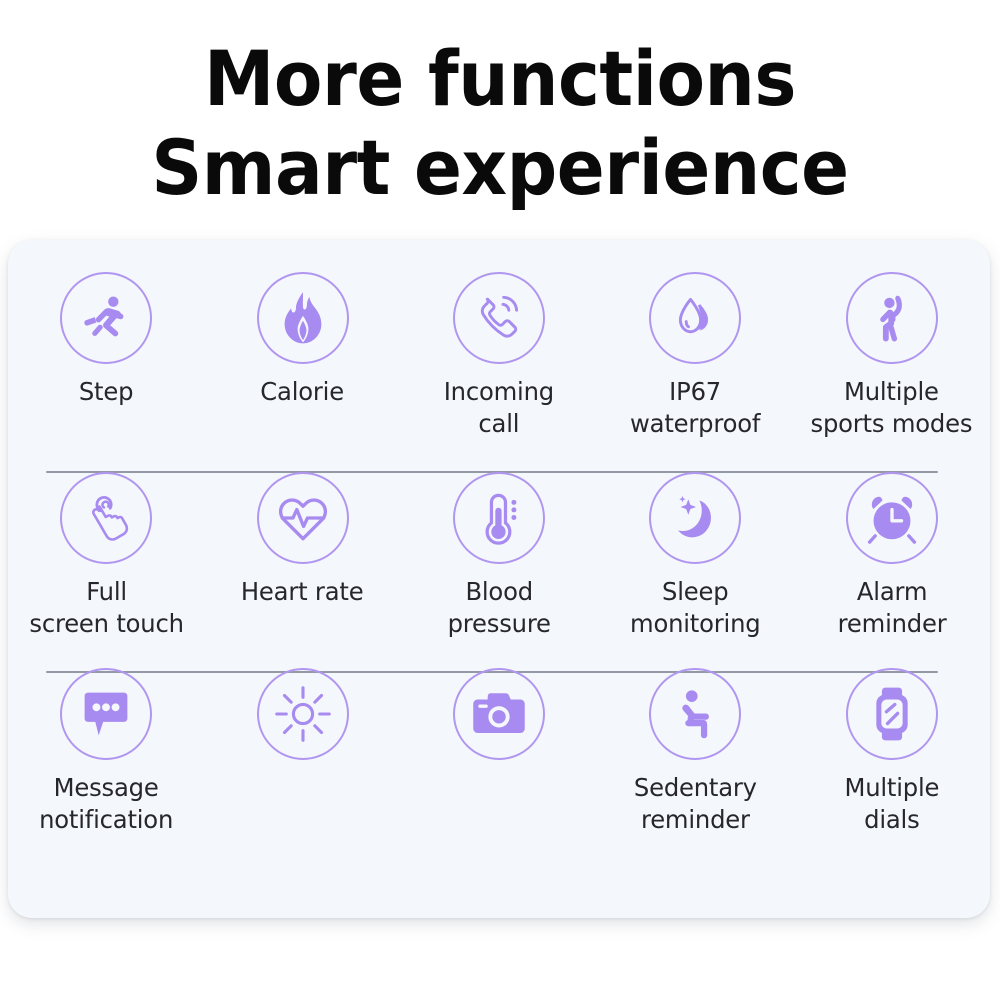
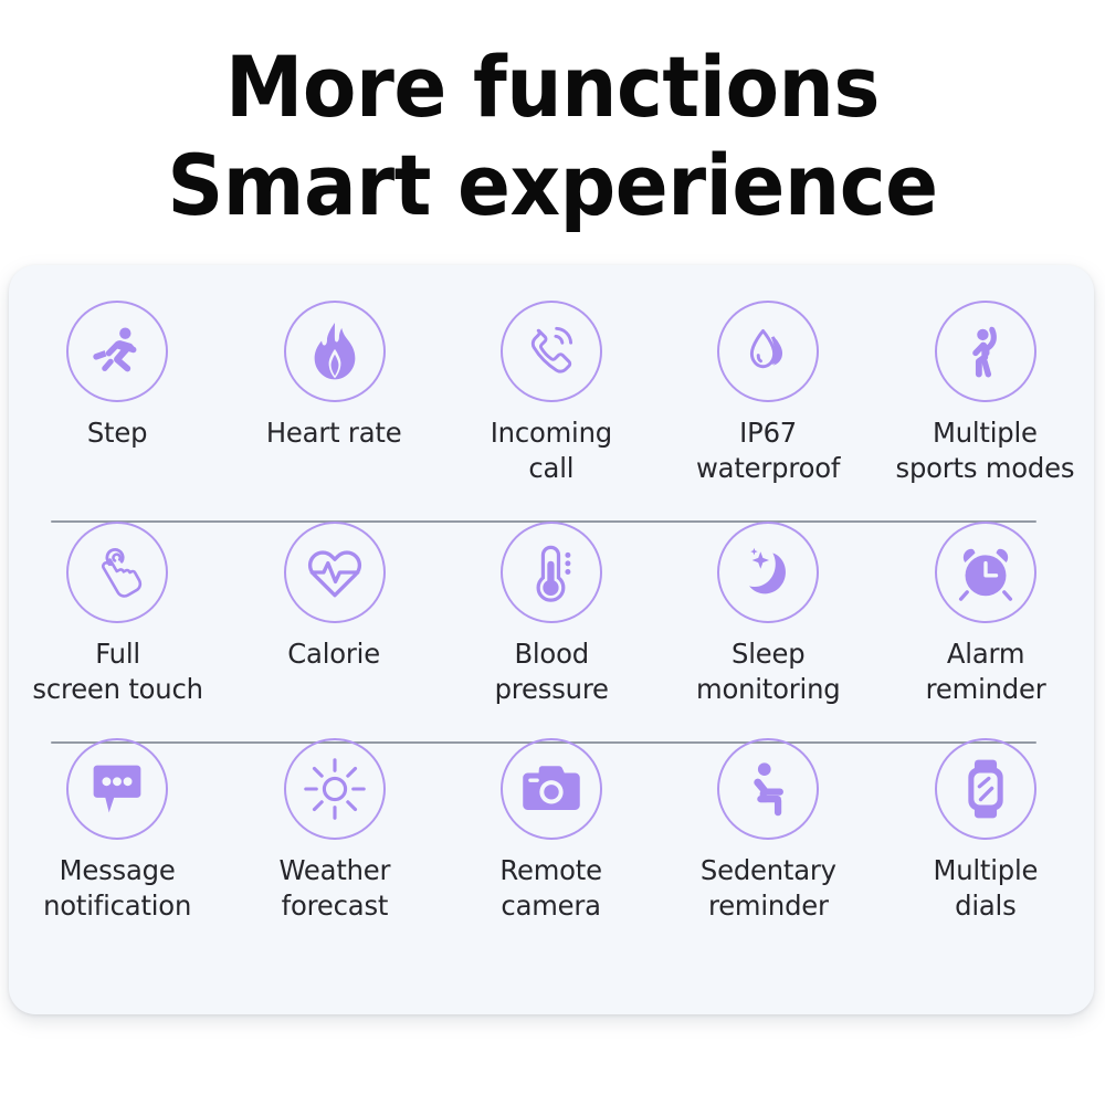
  More functions
  Smart experience
  Step
- Calorie
+ Heart rate
  Incoming
  call
  IP67
  waterproof
  Multiple
  sports modes
  Full
  screen touch
- Heart rate
+ Calorie
  Blood
  pressure
  Sleep
  monitoring
  Alarm
  reminder
  Message
  notification
+ Weather
+ forecast
+ Remote
+ camera
  Sedentary
  reminder
  Multiple
  dials
